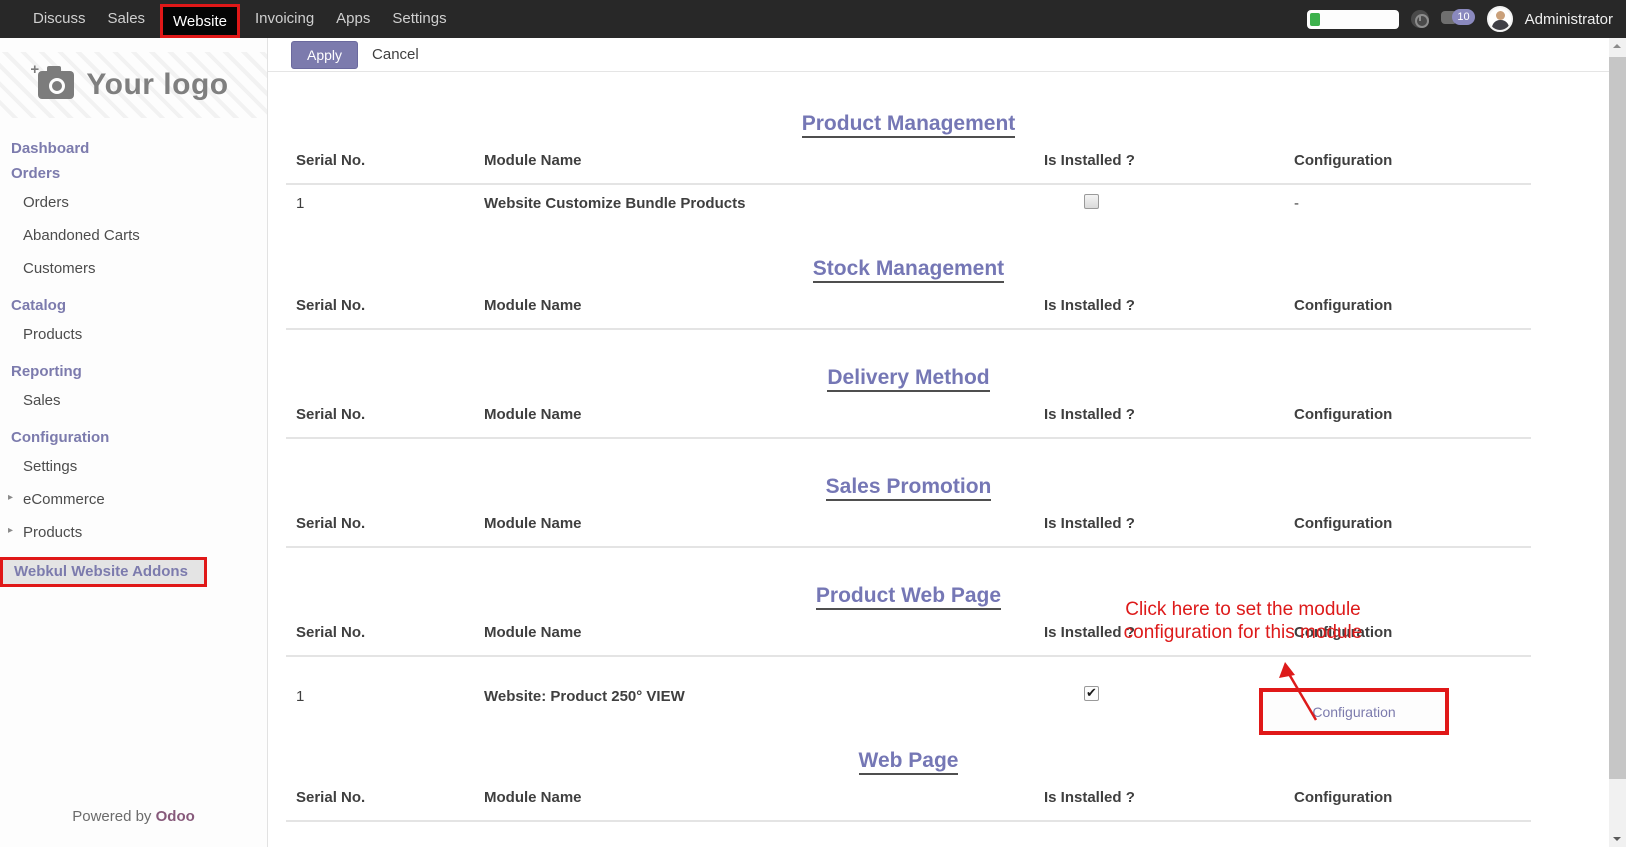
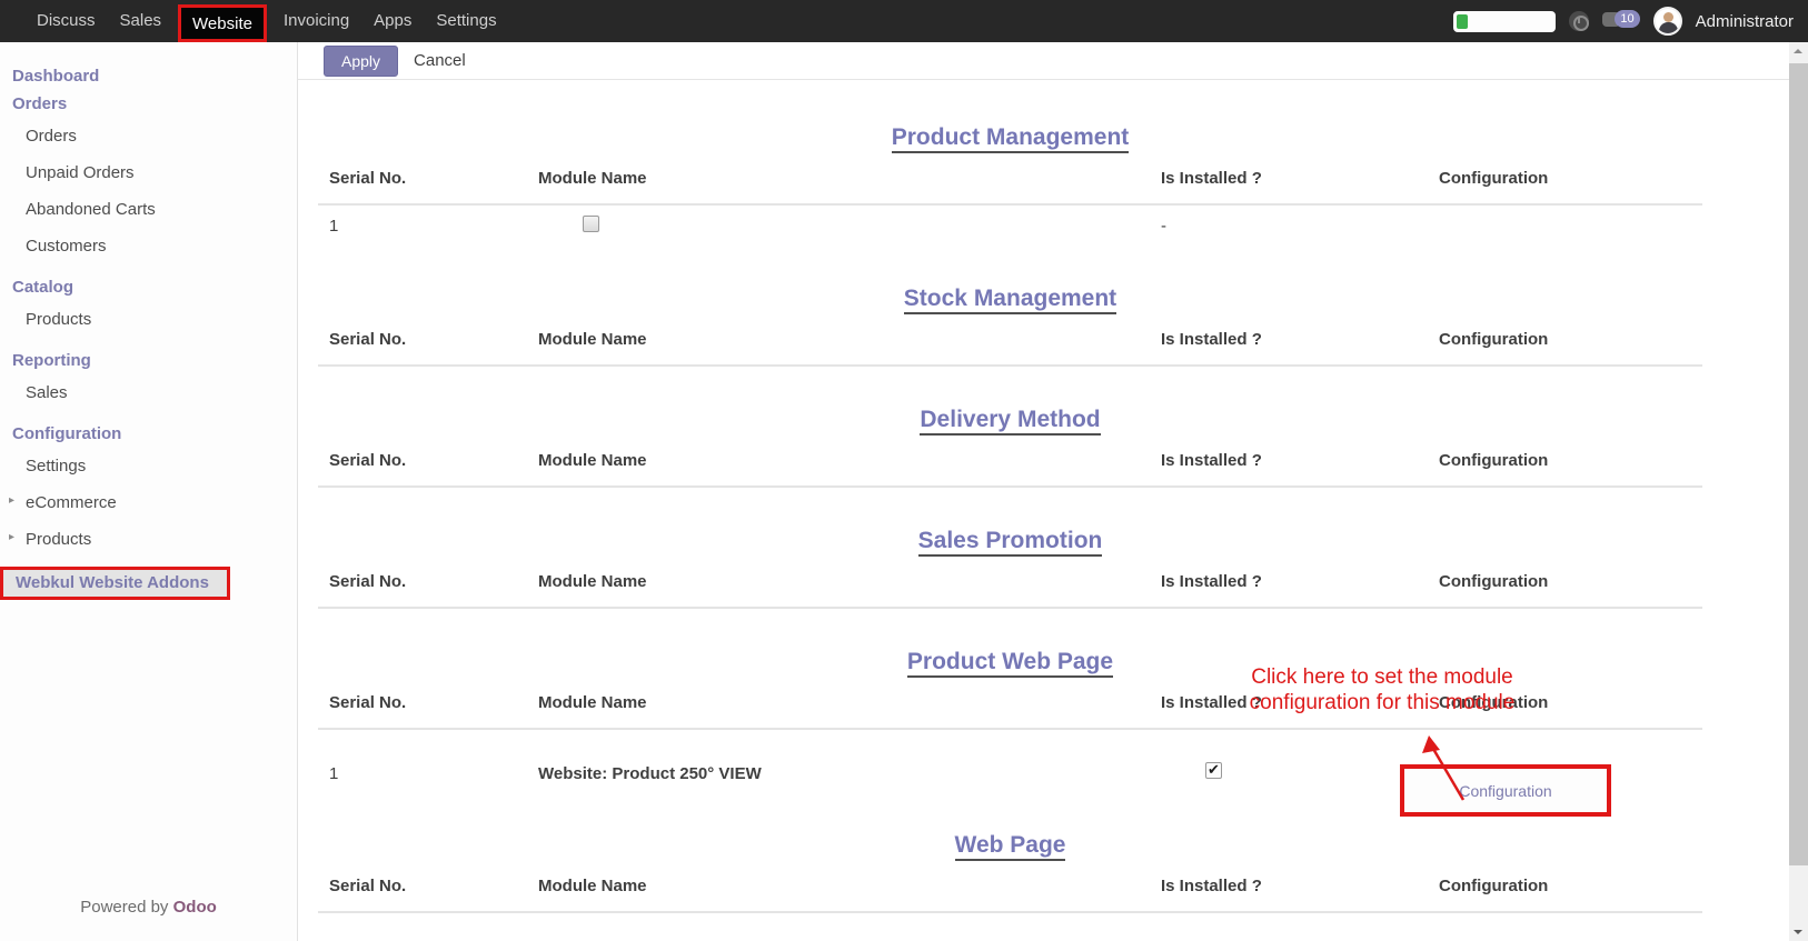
  Discuss
  Sales
  Website
  Invoicing
  Apps
  Settings
  10
  Administrator
- +
- Your logo
  Dashboard
  Orders
  Orders
+ Unpaid Orders
  Abandoned Carts
  Customers
  Catalog
  Products
  Reporting
  Sales
  Configuration
  Settings
  ▸
  eCommerce
  ▸
  Products
  Webkul Website Addons
  Powered by Odoo
  Apply
  Cancel
  Product Management
  Serial No.
  Module Name
  Is Installed ?
  Configuration
  1
- Website Customize Bundle Products
  -
  Stock Management
  Serial No.
  Module Name
  Is Installed ?
  Configuration
  Delivery Method
  Serial No.
  Module Name
  Is Installed ?
  Configuration
  Sales Promotion
  Serial No.
  Module Name
  Is Installed ?
  Configuration
  Product Web Page
  Click here to set the module
  configuration for this module
  Serial No.
  Module Name
  Is Installed ?
  Configuration
  1
  Website: Product 250° VIEW
  Configuration
  Web Page
  Serial No.
  Module Name
  Is Installed ?
  Configuration
